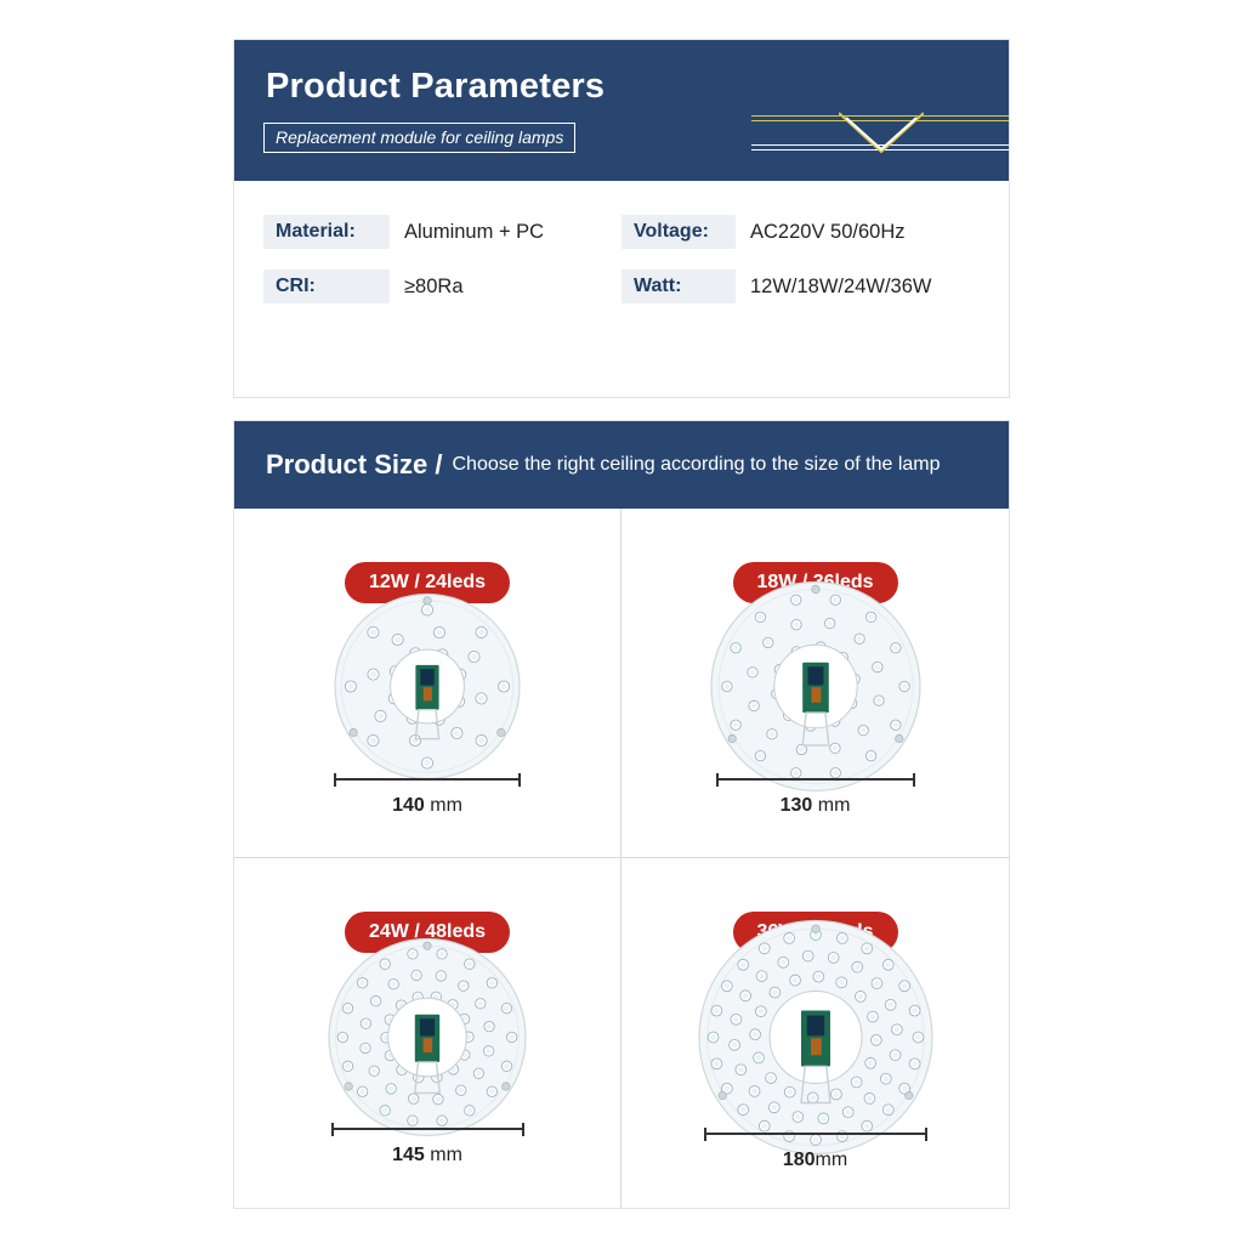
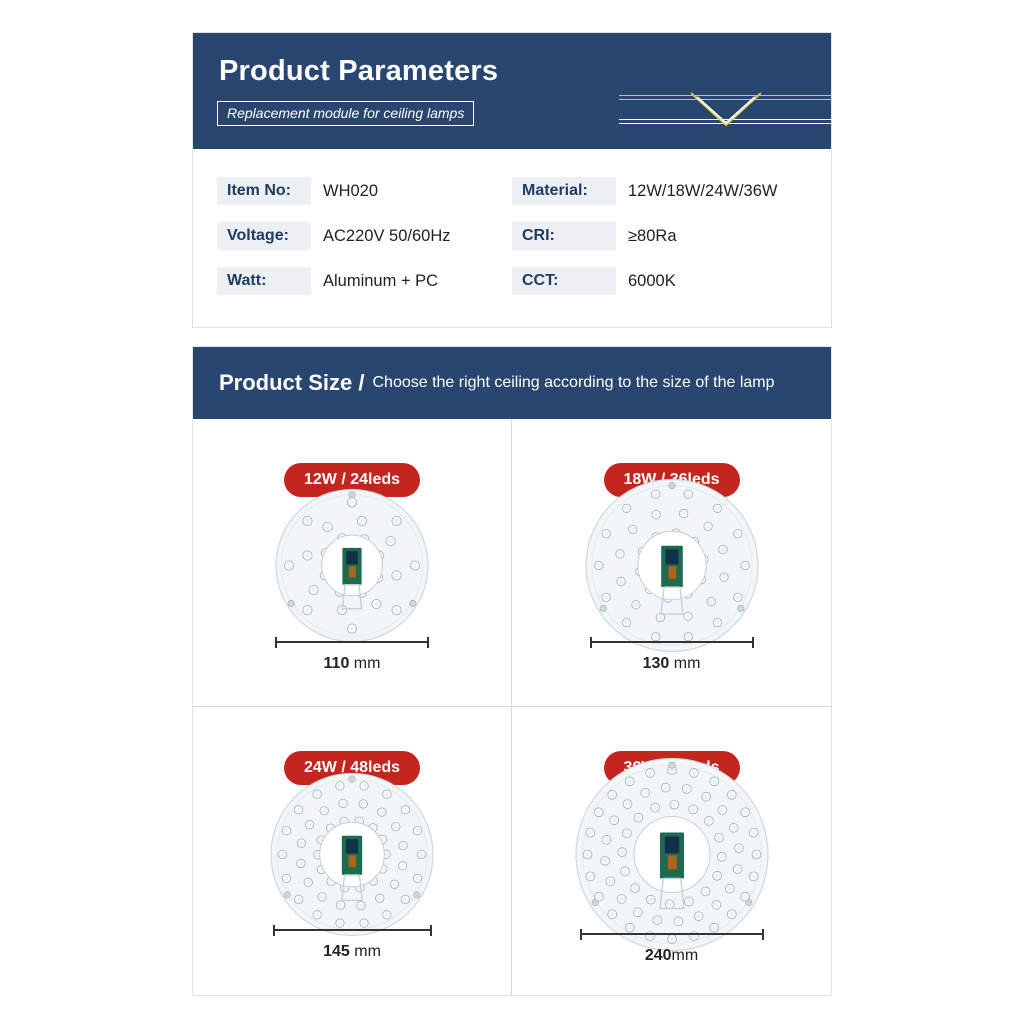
  Product Parameters
  Replacement module for ceiling lamps
+ Item No:
+ WH020
  Material:
- Aluminum + PC
+ 12W/18W/24W/36W
  Voltage:
  AC220V 50/60Hz
  CRI:
  ≥80Ra
  Watt:
- 12W/18W/24W/36W
+ Aluminum + PC
+ CCT:
+ 6000K
  Product Size /
  Choose the right ceiling according to the size of the lamp
  12W / 24leds
- 140 mm
+ 110 mm
  18W /6leds
  130 mm
  24W / 48leds
  145 mm
- 180mm
+ 240mm
